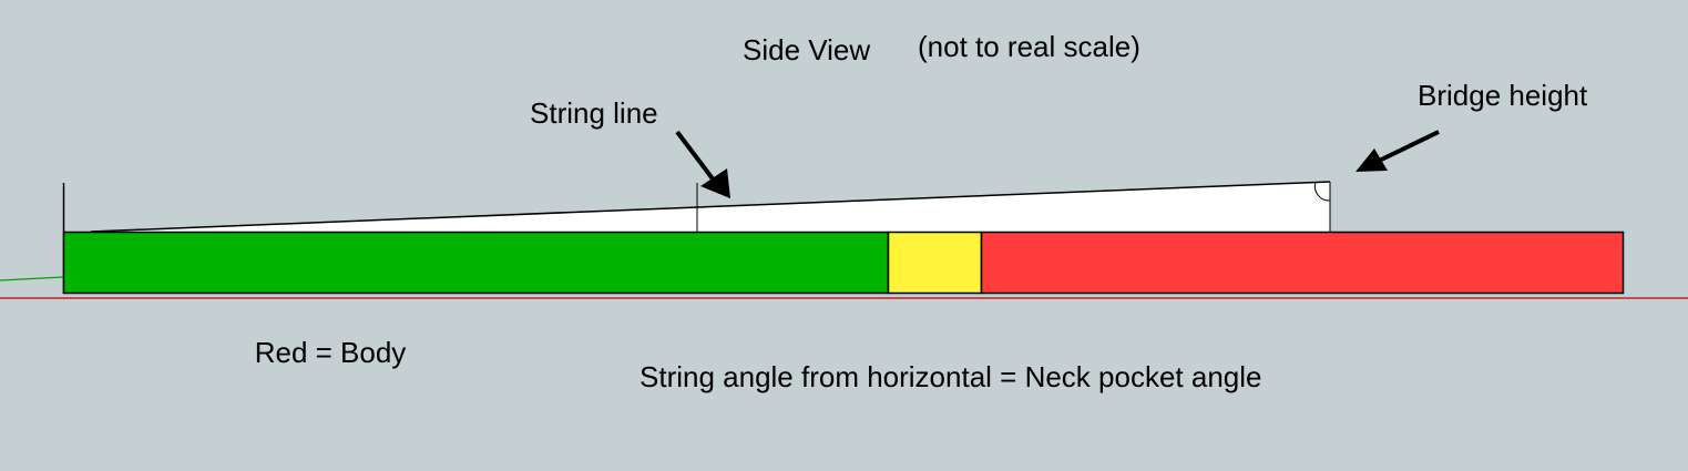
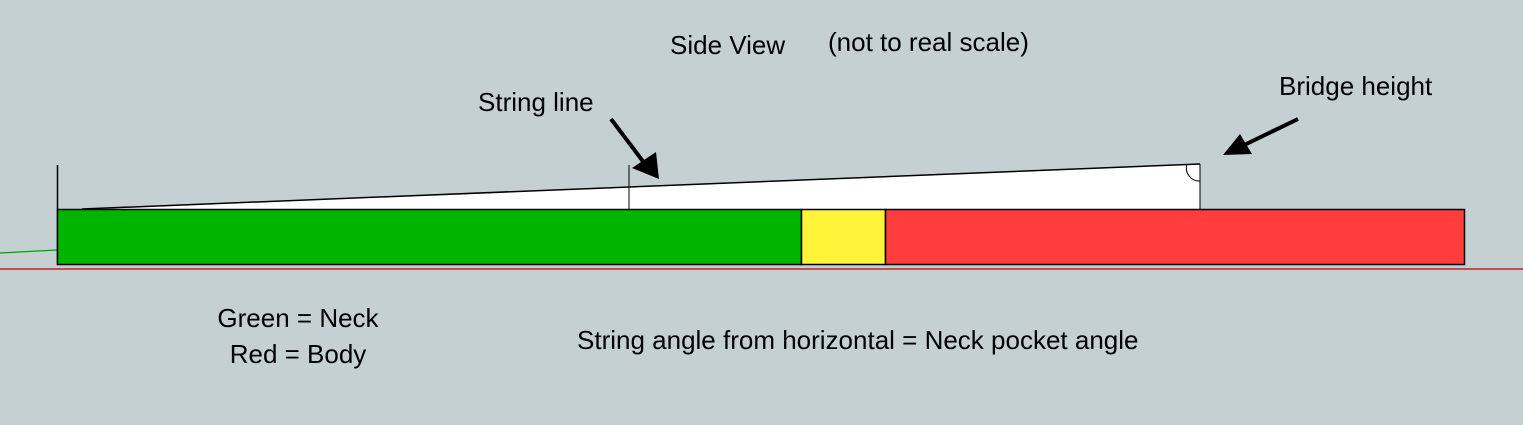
  Side View
  (not to real scale)
  String line
  Bridge height
  String angle from horizontal = Neck pocket angle
+ Green = Neck
  Red = Body
